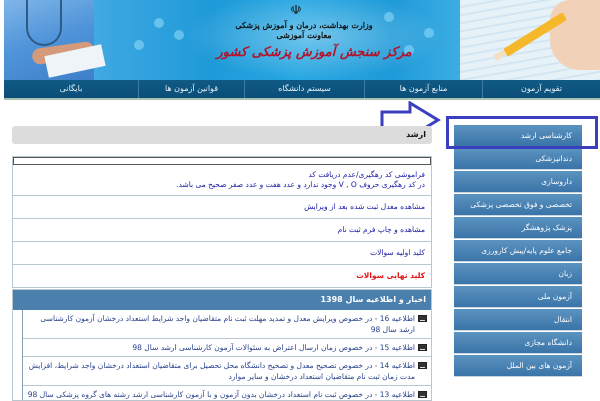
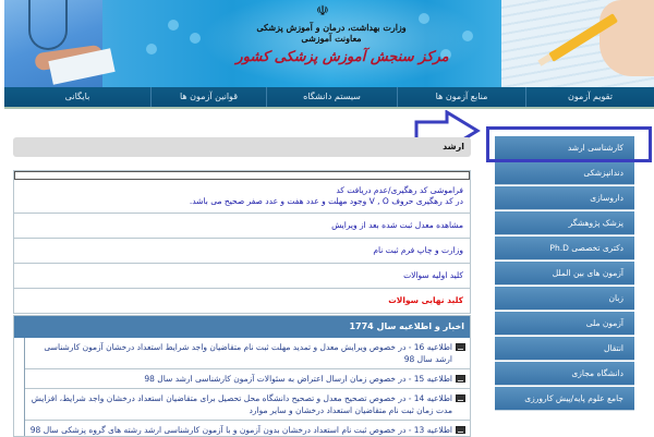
  ☫
  وزارت بهداشت، درمان و آموزش پزشکی
  معاونت آموزشی
  مرکز سنجش آموزش پزشکی کشور
  تقویم آزمون
  منابع آزمون ها
  سیستم دانشگاه
  قوانین آزمون ها
  بایگانی
  ارشد
  فراموشی کد رهگیری/عدم دریافت کد
- در کد رهگیری حروف V , O وجود ندارد و عدد هفت و عدد صفر صحیح می باشد.
+ در کد رهگیری حروف V , O وجود مهلت و عدد هفت و عدد صفر صحیح می باشد.
  مشاهده معدل ثبت شده بعد از ویرایش
- مشاهده و چاپ فرم ثبت نام
+ وزارت و چاپ فرم ثبت نام
  کلید اولیه سوالات
  کلید نهایی سوالات
- اخبار و اطلاعیه سال 1398
+ اخبار و اطلاعیه سال 1774
  اطلاعیه 16 - در خصوص ویرایش معدل و تمدید مهلت ثبت نام متقاضیان واجد شرایط استعداد درخشان آزمون کارشناسی ارشد سال 98
  اطلاعیه 15 - در خصوص زمان ارسال اعتراض به سئوالات آزمون کارشناسی ارشد سال 98
  اطلاعیه 14 - در خصوص تصحیح معدل و تصحیح دانشگاه محل تحصیل برای متقاضیان استعداد درخشان واجد شرایط، افزایش مدت زمان ثبت نام متقاضیان استعداد درخشان و سایر موارد
  اطلاعیه 13 - در خصوص ثبت نام استعداد درخشان بدون آزمون و با آزمون کارشناسی ارشد رشته های گروه پزشکی سال 98
  کارشناسی ارشد
  دندانپزشکی
  داروسازی
- تخصصی و فوق تخصصی پزشکی
  پزشک پژوهشگر
+ دکتری تخصصی Ph.D
- جامع علوم پایه/پیش کارورزی
+ آزمون های بین الملل
  زبان
  آزمون ملی
  انتقال
  دانشگاه مجازی
- آزمون های بین الملل
+ جامع علوم پایه/پیش کارورزی
